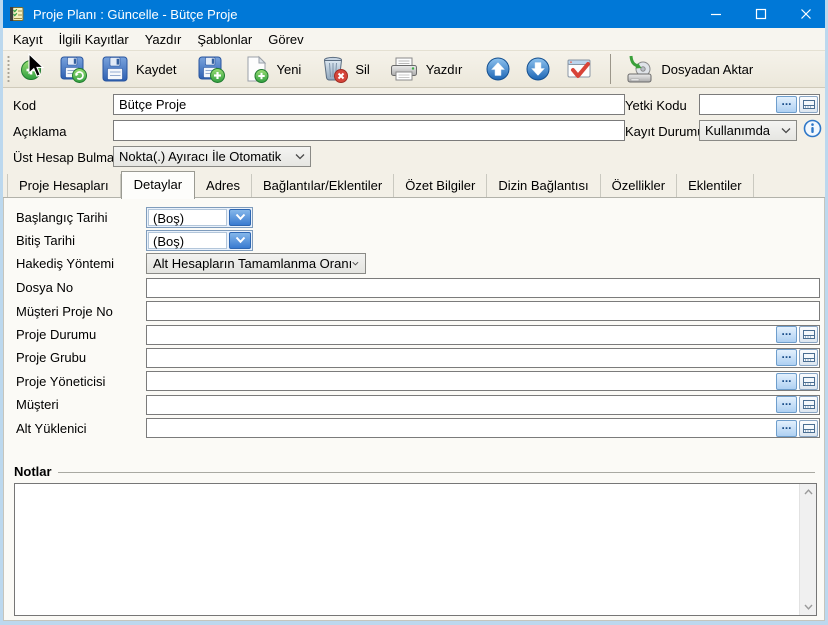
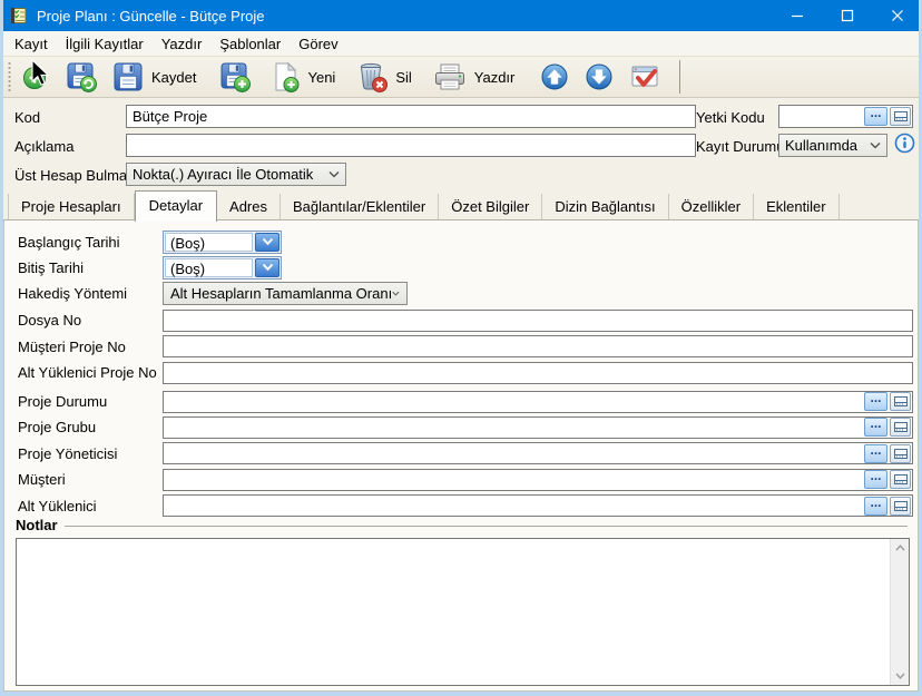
  Proje Planı : Güncelle - Bütçe Proje
  Kayıt
  İlgili Kayıtlar
  Yazdır
  Şablonlar
  Görev
  Kaydet
  Yeni
  Sil
  Yazdır
- Dosyadan Aktar
  Kod
  Bütçe Proje
  Açıklama
  Üst Hesap Bulma
  Nokta(.) Ayıracı İle Otomatik
  Yetki Kodu
  ...
  Kayıt Durum
  Kullanımda
  Proje Hesapları
  Detaylar
  Adres
  Bağlantılar/Eklentiler
  Özet Bilgiler
  Dizin Bağlantısı
  Özellikler
  Eklentiler
  Başlangıç Tarihi
  (Boş)
  Bitiş Tarihi
  (Boş)
  Hakediş Yöntemi
  Alt Hesapların Tamamlanma Oranı
  Dosya No
  Müşteri Proje No
+ Alt Yüklenici Proje No
  Proje Durumu
  ...
  Proje Grubu
  ...
  Proje Yöneticisi
  ...
  Müşteri
  ...
  Alt Yüklenici
  ...
  Notlar
